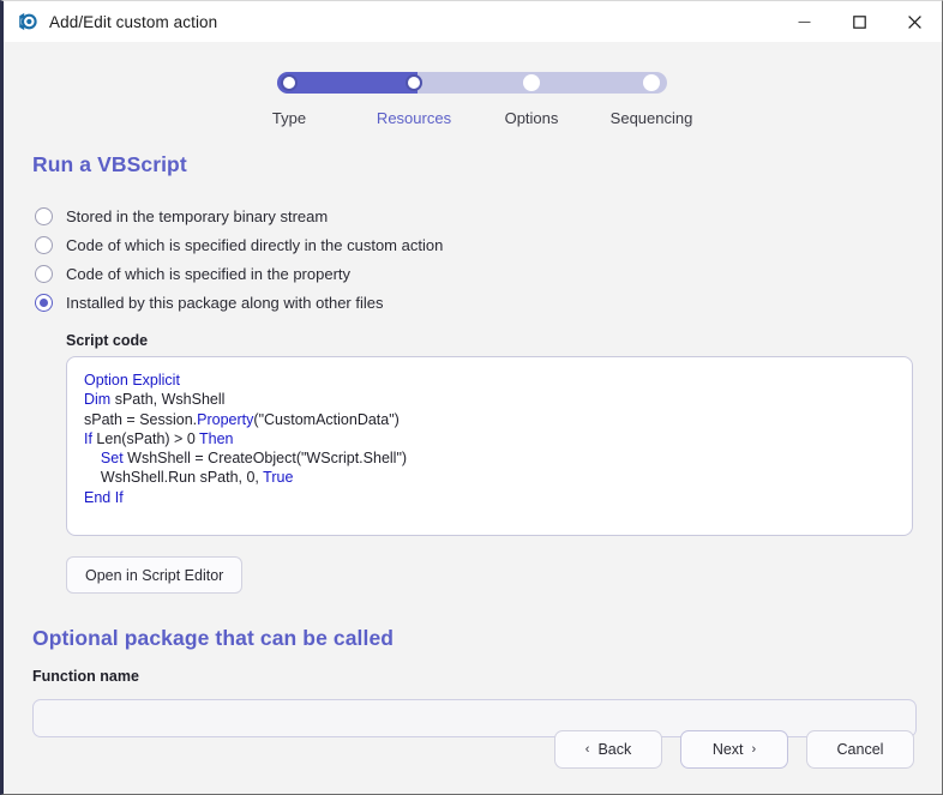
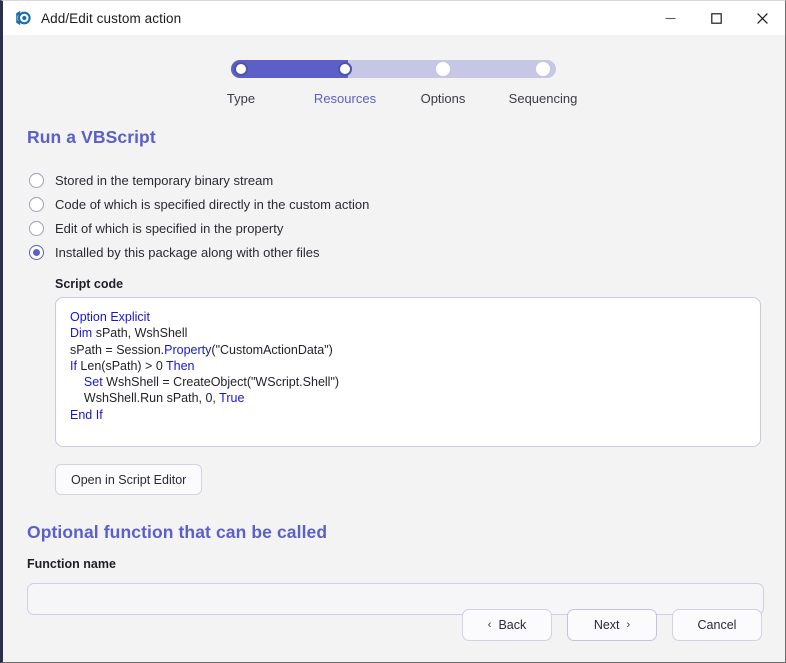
  Add/Edit custom action
  Type
  Resources
  Options
  Sequencing
  Run a VBScript
  Stored in the temporary binary stream
  Code of which is specified directly in the custom action
- Code of which is specified in the property
+ Edit of which is specified in the property
  Installed by this package along with other files
  Script code
  Option Explicit Dim sPath, WshShell
  sPath = Session.Property("CustomActionData")
  If Len(sPath) > 0 Then Set WshShell = CreateObject("WScript.Shell")
  WshShell.Run sPath, 0, True End If
  Open in Script Editor
- Optional package that can be called
+ Optional function that can be called
  Function name
  ‹
  Back
  Next
  ›
  Cancel
